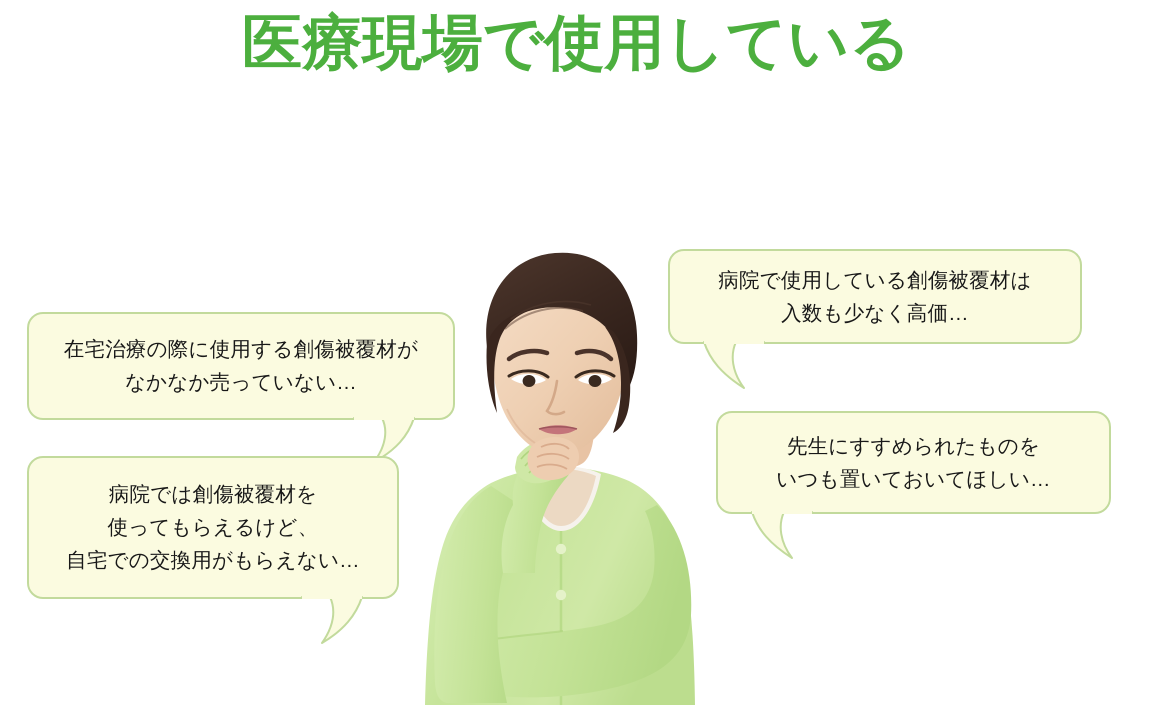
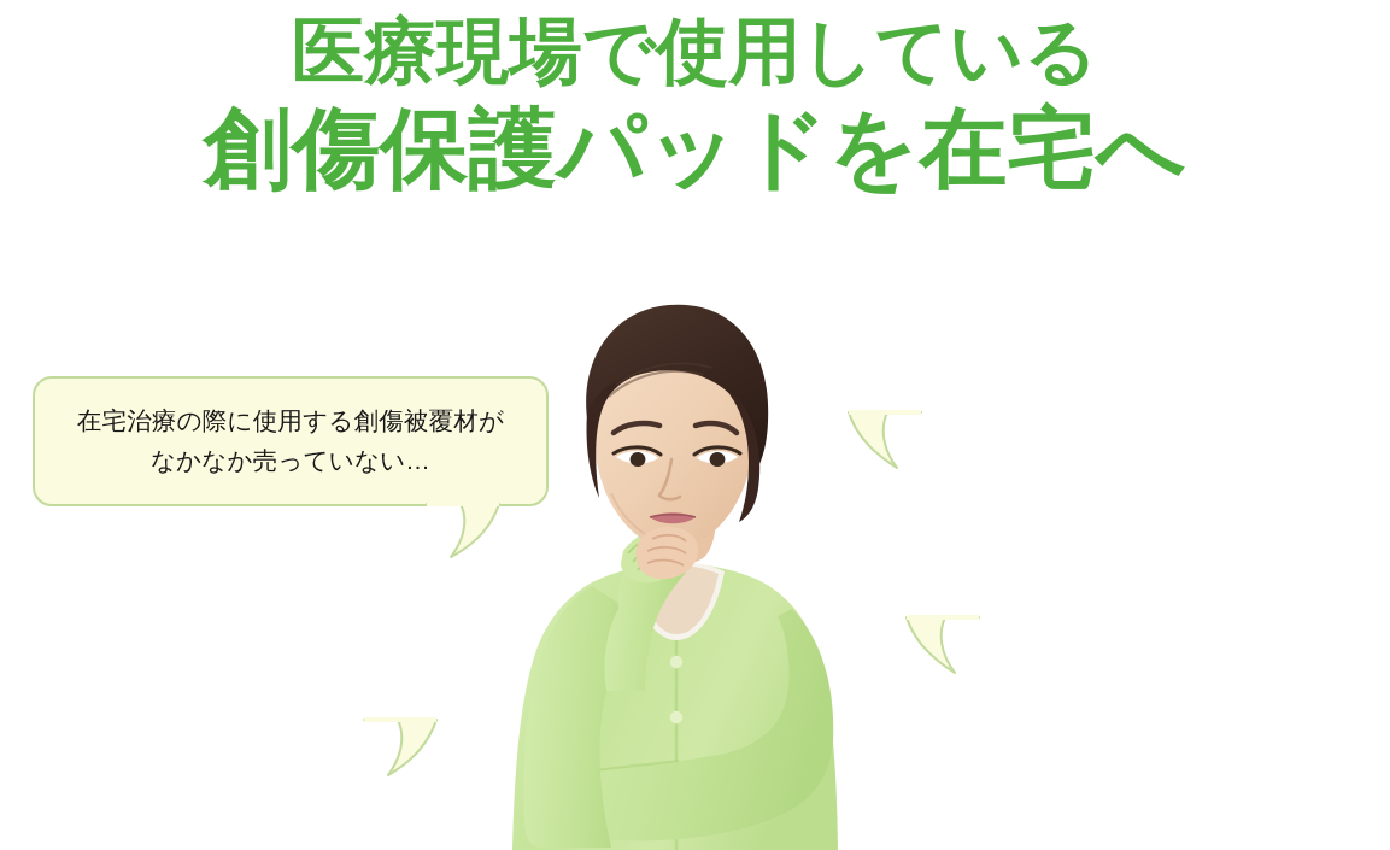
  医療現場で使用している
+ 創傷保護パッドを在宅へ
  在宅治療の際に使用する創傷被覆材が
  なかなか売っていない…
- 病院で使用している創傷被覆材は
- 入数も少なく高価…
- 病院では創傷被覆材を
- 使ってもらえるけど、
- 自宅での交換用がもらえない…
- 先生にすすめられたものを
- いつも置いておいてほしい…
